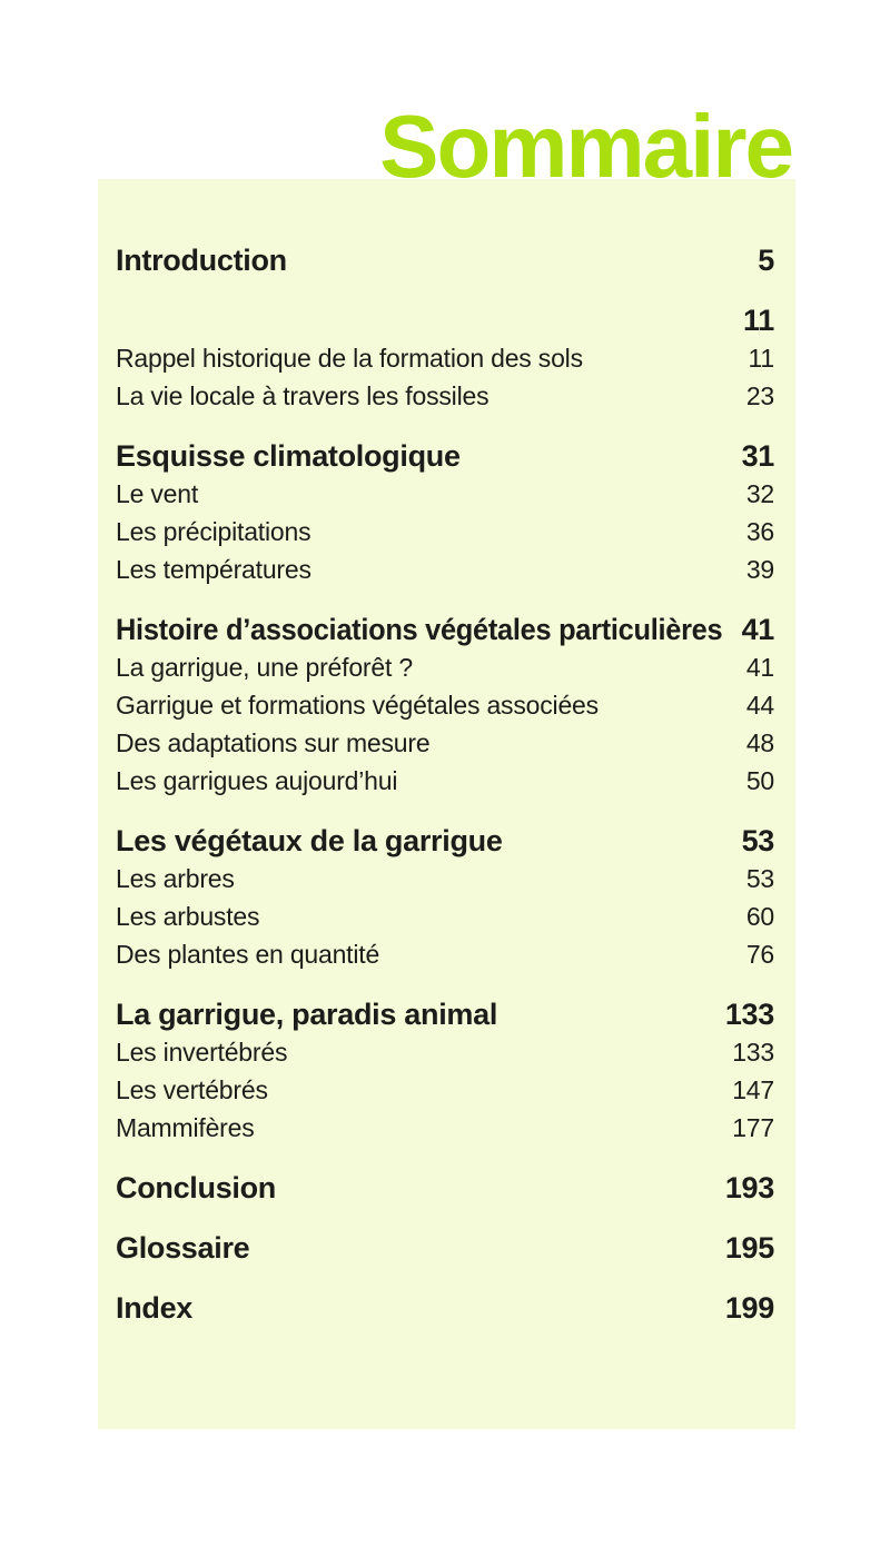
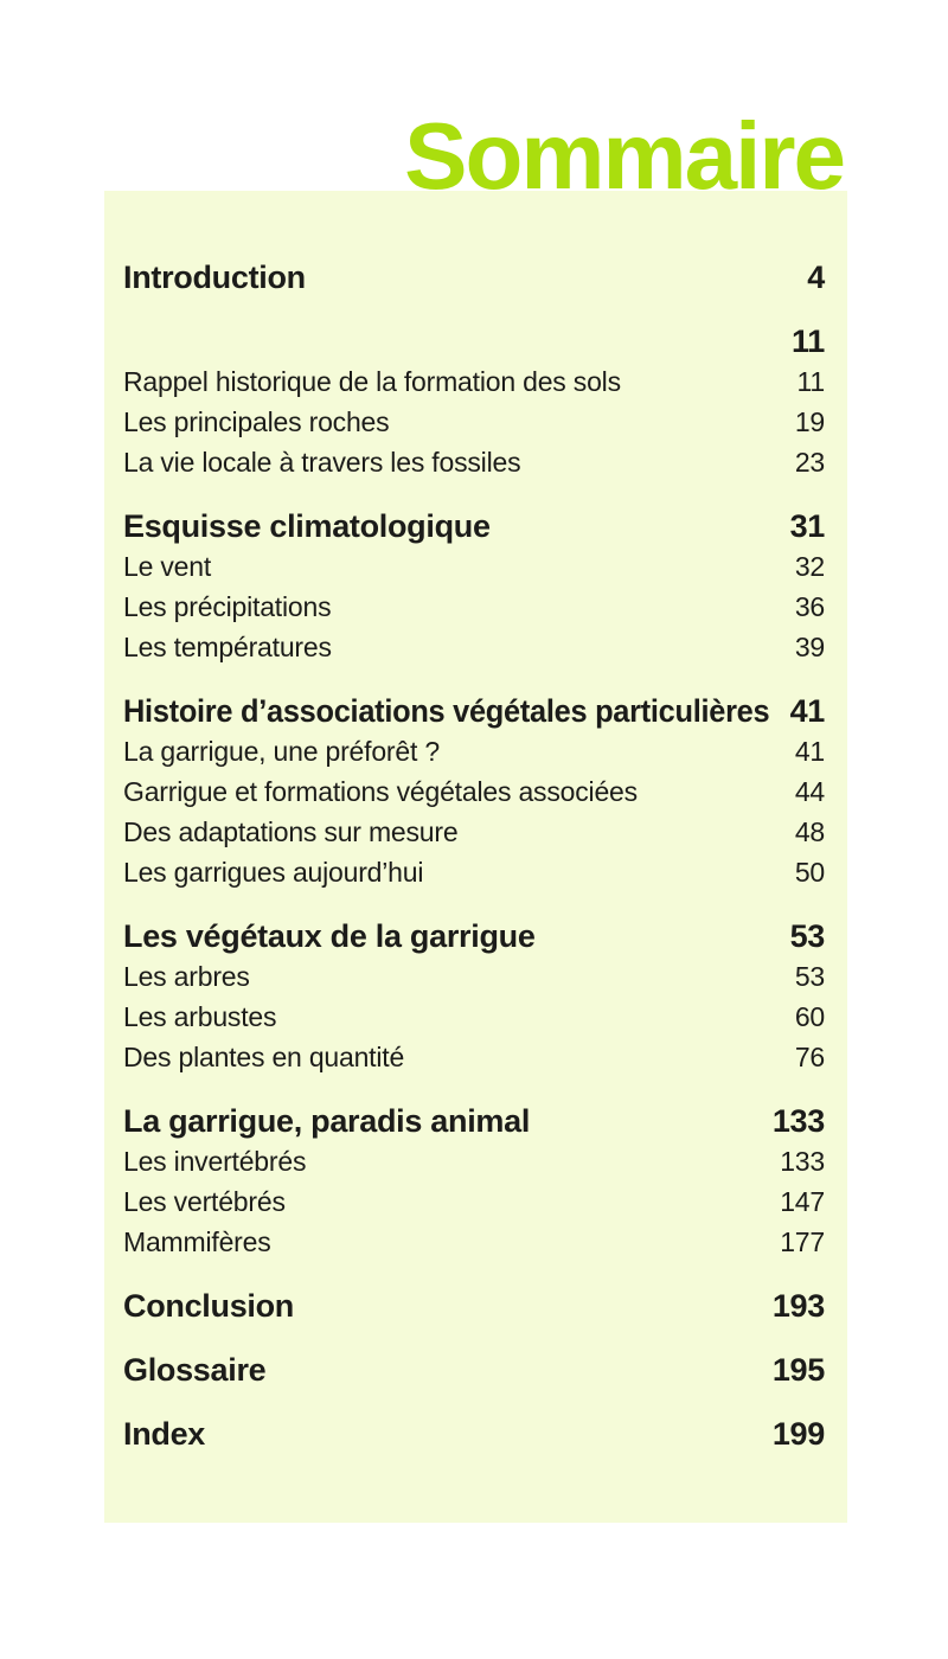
  Sommaire
  Introduction
- 5
+ 4
  11
  Rappel historique de la formation des sols
  11
+ Les principales roches
+ 19
  La vie locale à travers les fossiles
  23
  Esquisse climatologique
  31
  Le vent
  32
  Les précipitations
  36
  Les températures
  39
  Histoire d’associations végétales particulières
  41
  La garrigue, une préforêt ?
  41
  Garrigue et formations végétales associées
  44
  Des adaptations sur mesure
  48
  Les garrigues aujourd’hui
  50
  Les végétaux de la garrigue
  53
  Les arbres
  53
  Les arbustes
  60
  Des plantes en quantité
  76
  La garrigue, paradis animal
  133
  Les invertébrés
  133
  Les vertébrés
  147
  Mammifères
  177
  Conclusion
  193
  Glossaire
  195
  Index
  199
